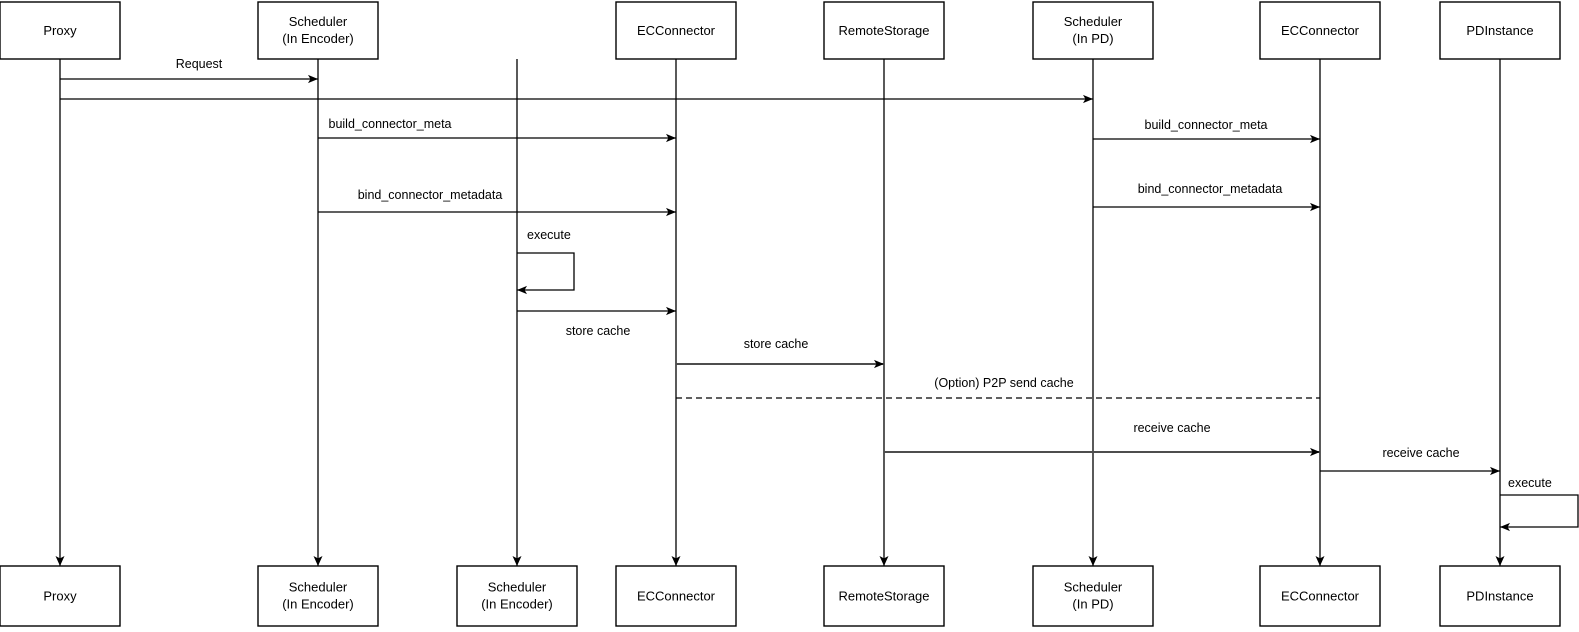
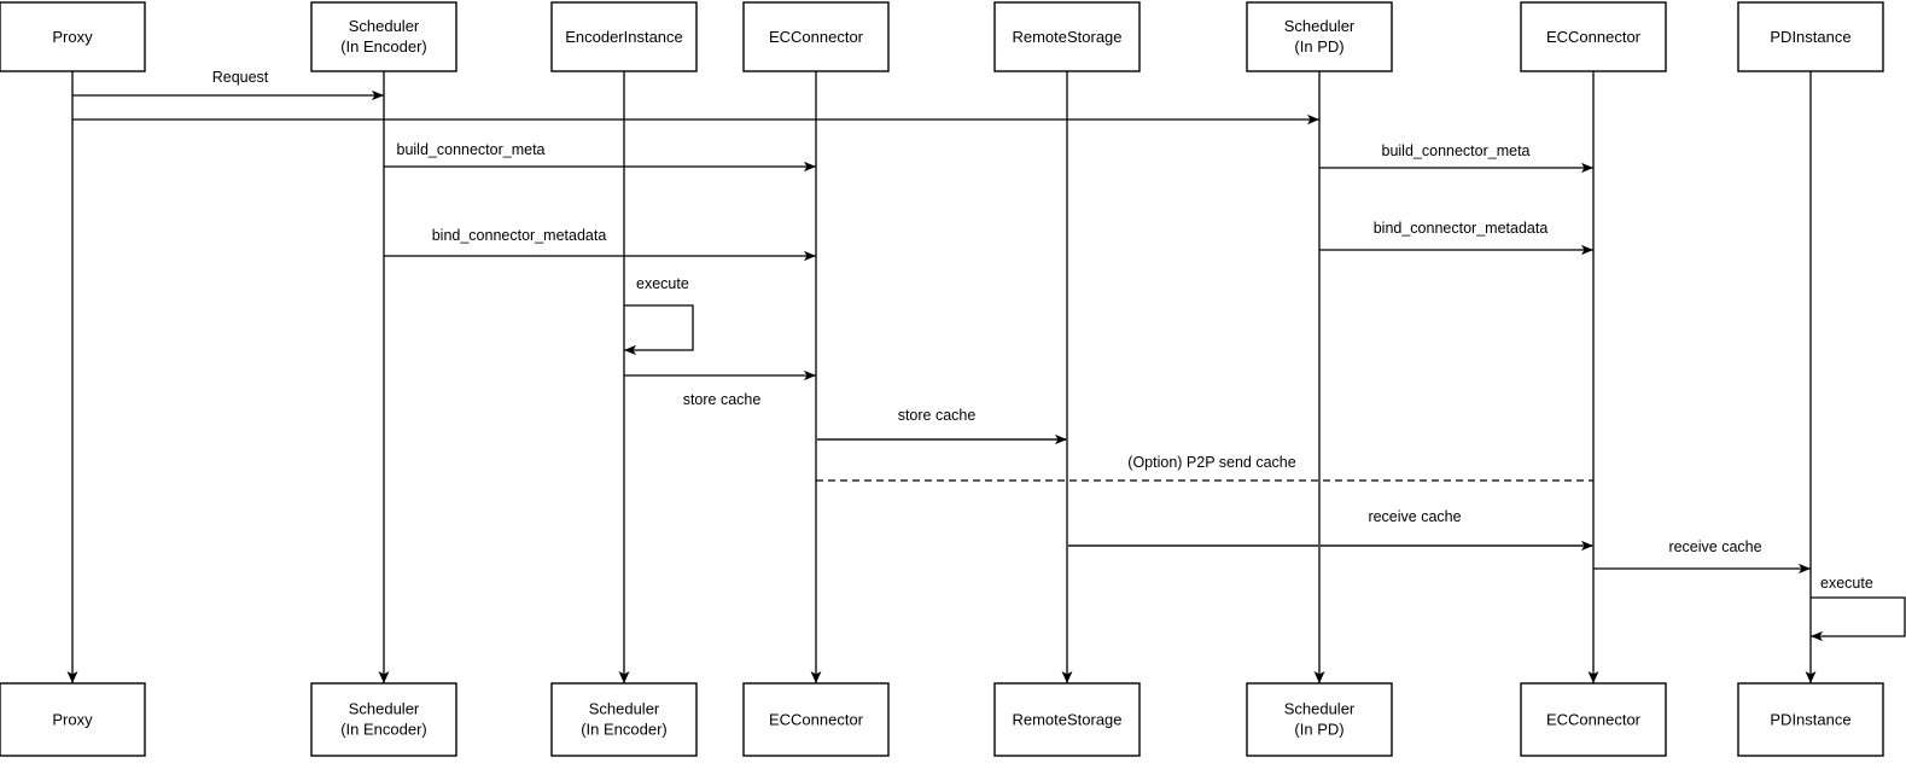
  Request
  build_connector_meta
  build_connector_meta
  bind_connector_metadata
  bind_connector_metadata
  store cache
  store cache
  (Option) P2P send cache
  receive cache
  receive cache
  execute
  execute
  Proxy
  Scheduler
  (In Encoder)
+ EncoderInstance
  ECConnector
  RemoteStorage
  Scheduler
  (In PD)
  ECConnector
  PDInstance
  Proxy
  Scheduler
  (In Encoder)
  Scheduler
  (In Encoder)
  ECConnector
  RemoteStorage
  Scheduler
  (In PD)
  ECConnector
  PDInstance
